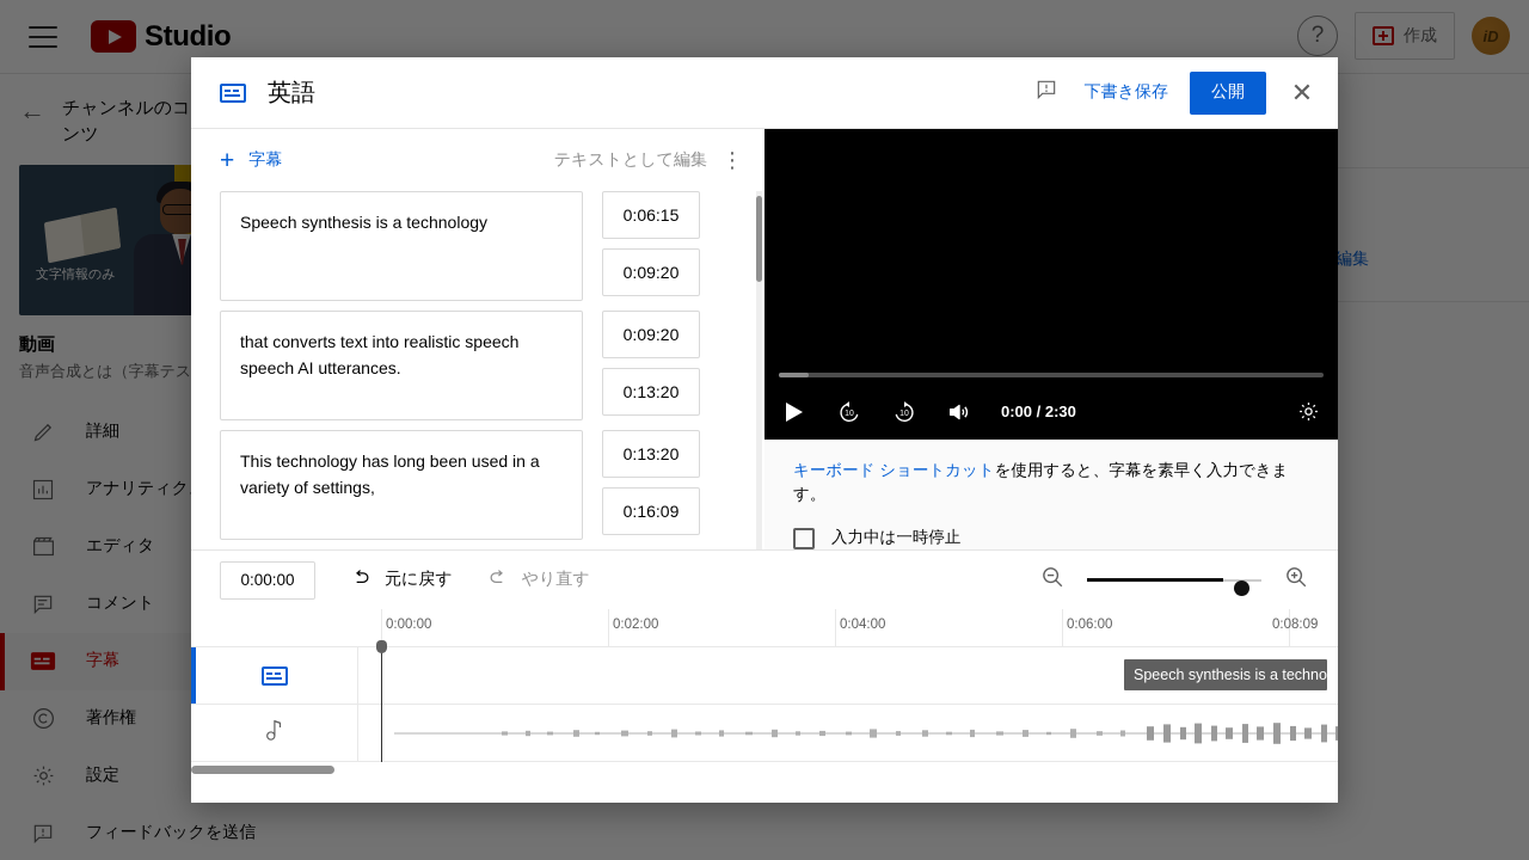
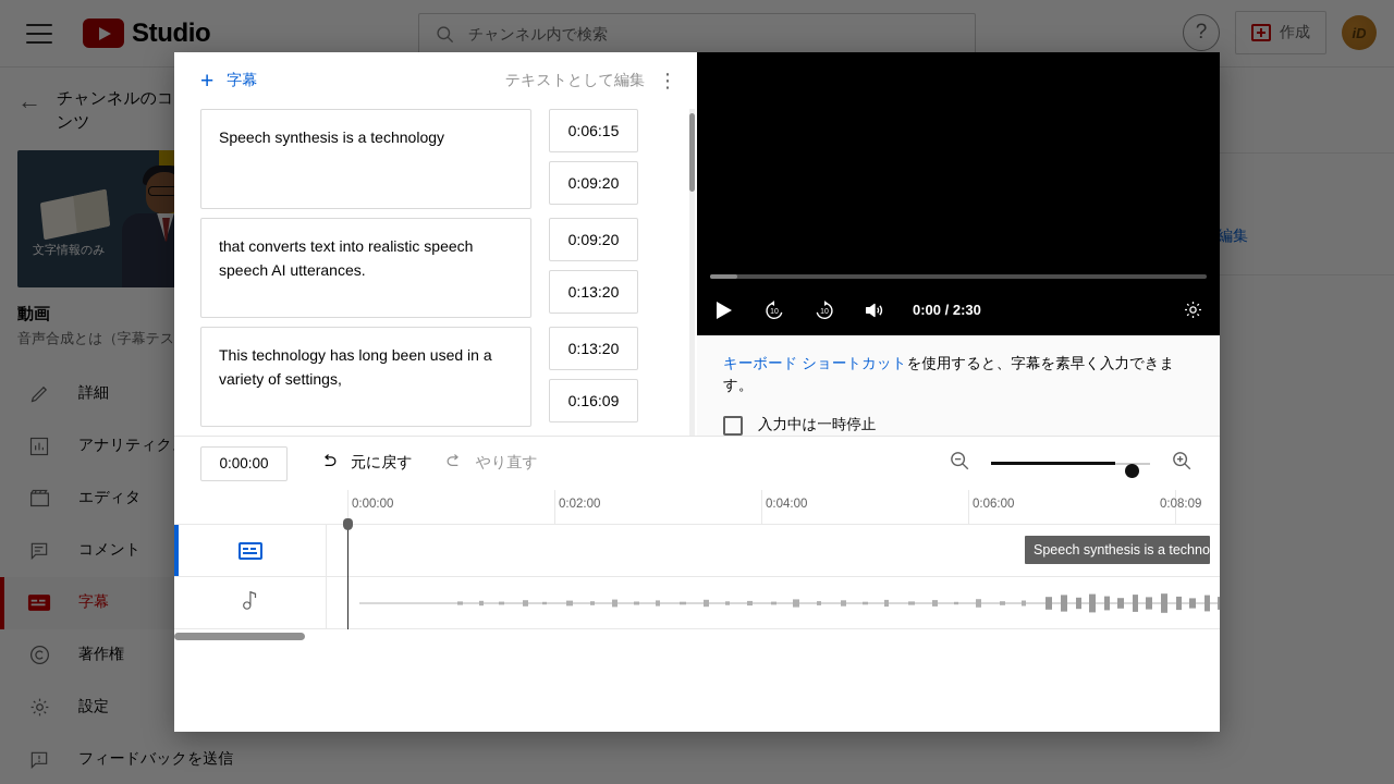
  Studio
+ チャンネル内で検索
  ?
  作成
  iD
  ←
  チャンネルのコンツ
  文字情報のみ
  動画
  音声合成とは（字幕テス
  詳細
  アナリティク
  エディタ
  コメント
  字幕
  著作権
  設定
  フィードバックを送信
  編集
- 英語
- 下書き保存
- 公開
- ✕
  +
  字幕
  テキストとして編集
  ⋮
  Speech synthesis is a technology
  0:06:15
  0:09:20
  that converts text into realistic speech speech AI utterances.
  0:09:20
  0:13:20
  This technology has long been used in a variety of settings,
  0:13:20
  0:16:09
  0:00 / 2:30
  キーボード ショートカットを使用すると、字幕を素早く入力できます。
  入力中は一時停止
  0:00:00
  元に戻す
  やり直す
  0:00:00
  0:02:00
  0:04:00
  0:06:00
  0:08:09
  Speech synthesis is a techno
